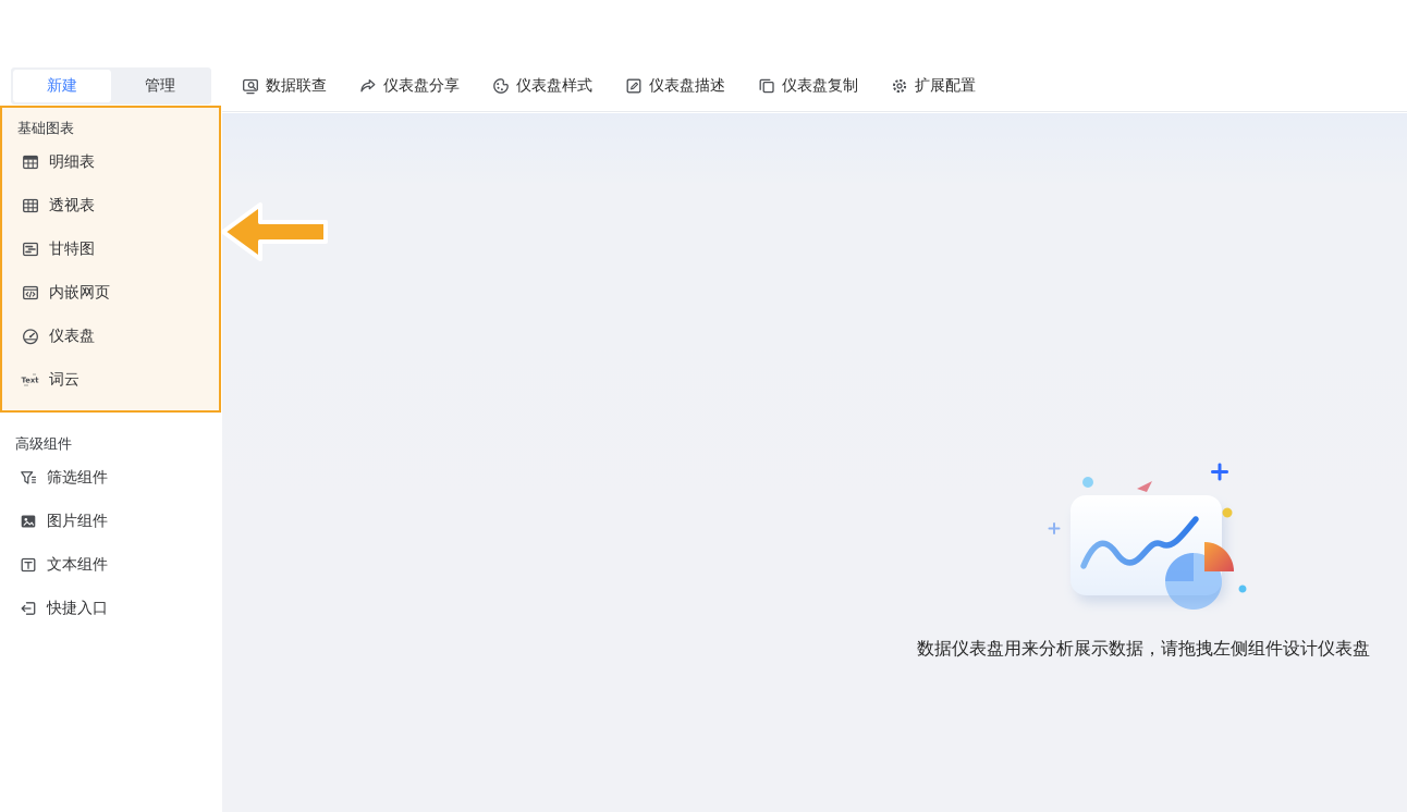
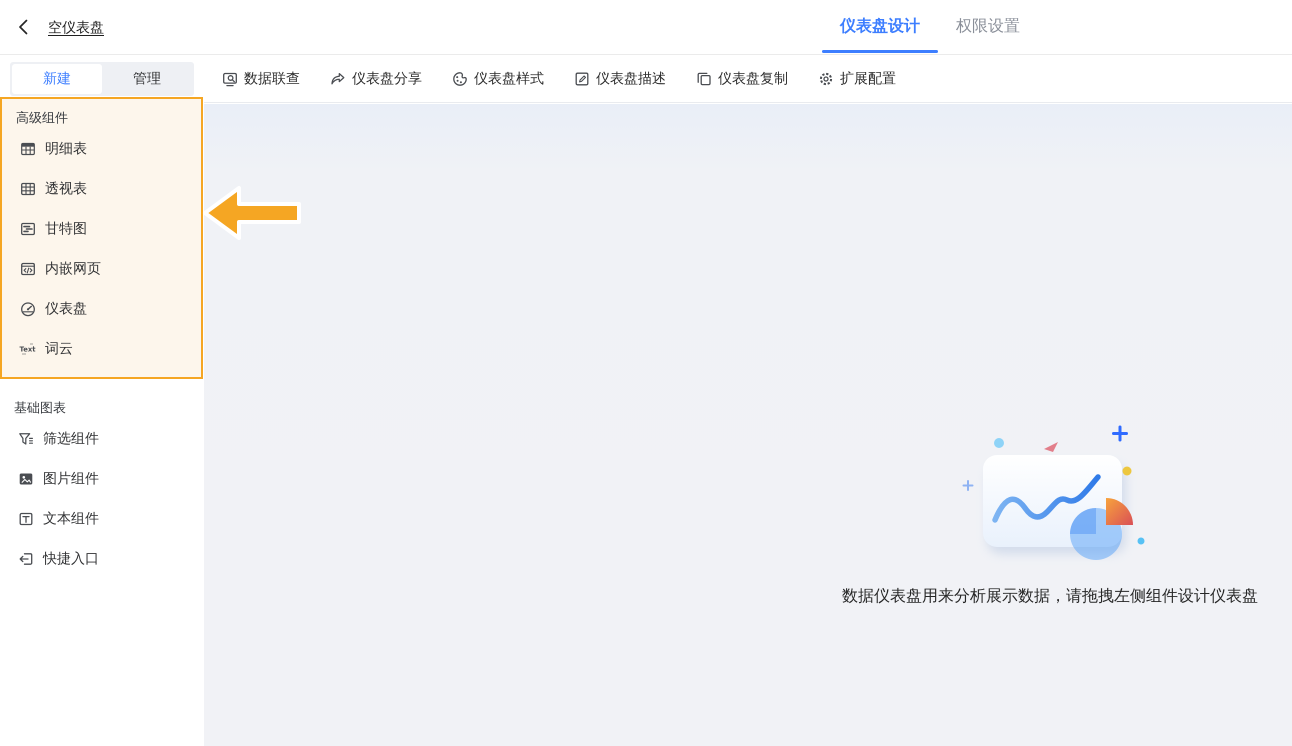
+ 空仪表盘
+ 仪表盘设计
+ 权限设置
  数据联查
  仪表盘分享
  仪表盘样式
  仪表盘描述
  仪表盘复制
  扩展配置
  新建
  管理
- 基础图表
+ 高级组件
  明细表
  透视表
  甘特图
  内嵌网页
  仪表盘
  Text
  词云
- 高级组件
+ 基础图表
  筛选组件
  图片组件
  文本组件
  快捷入口
  数据仪表盘用来分析展示数据，请拖拽左侧组件设计仪表盘
